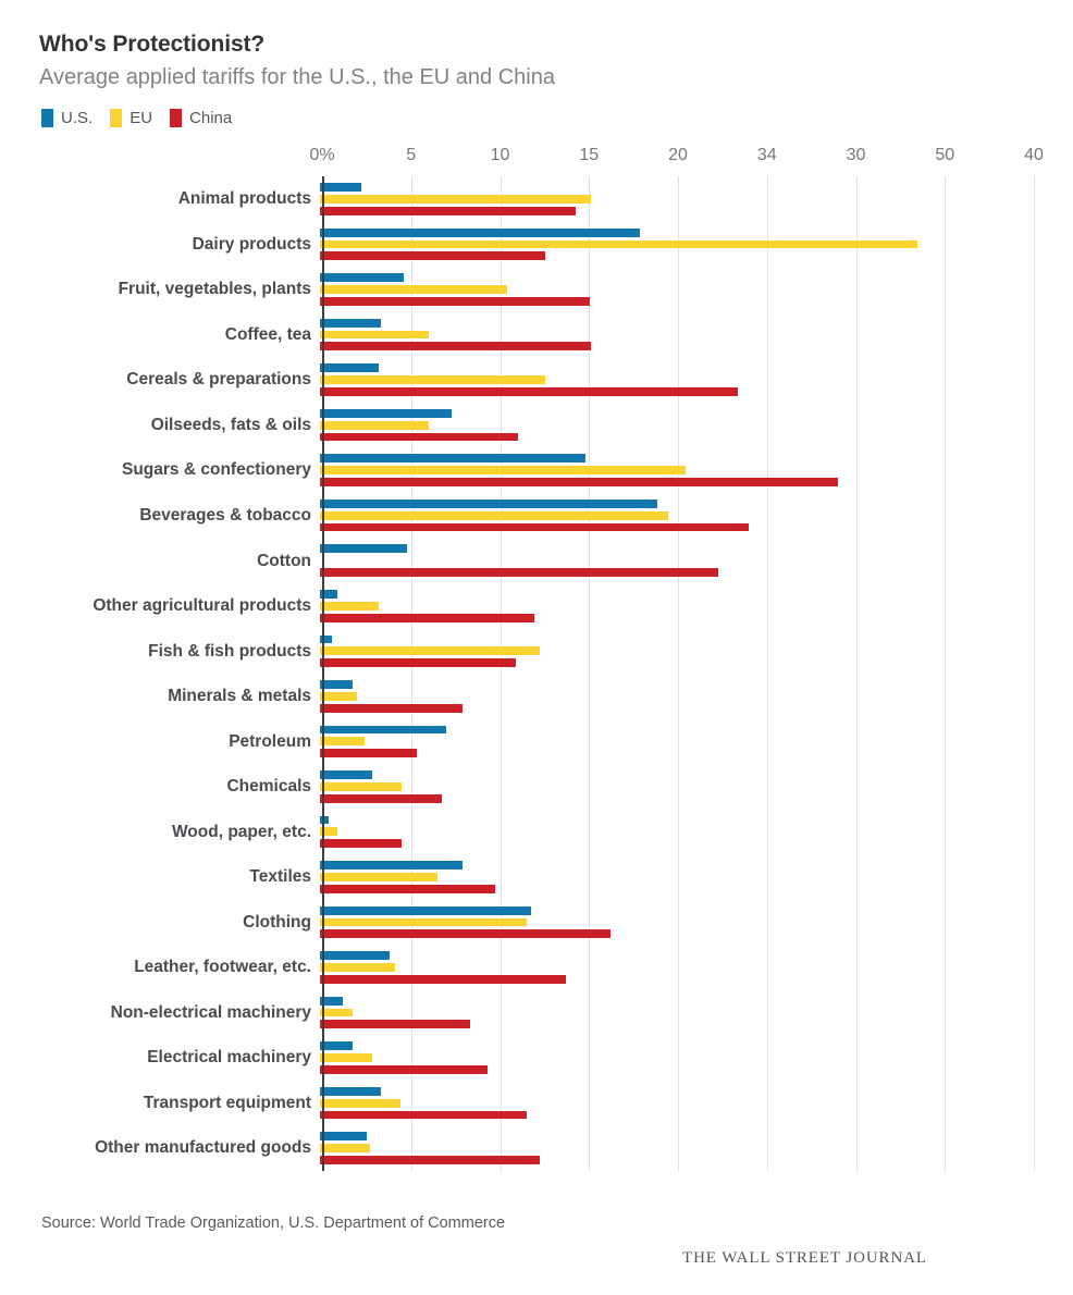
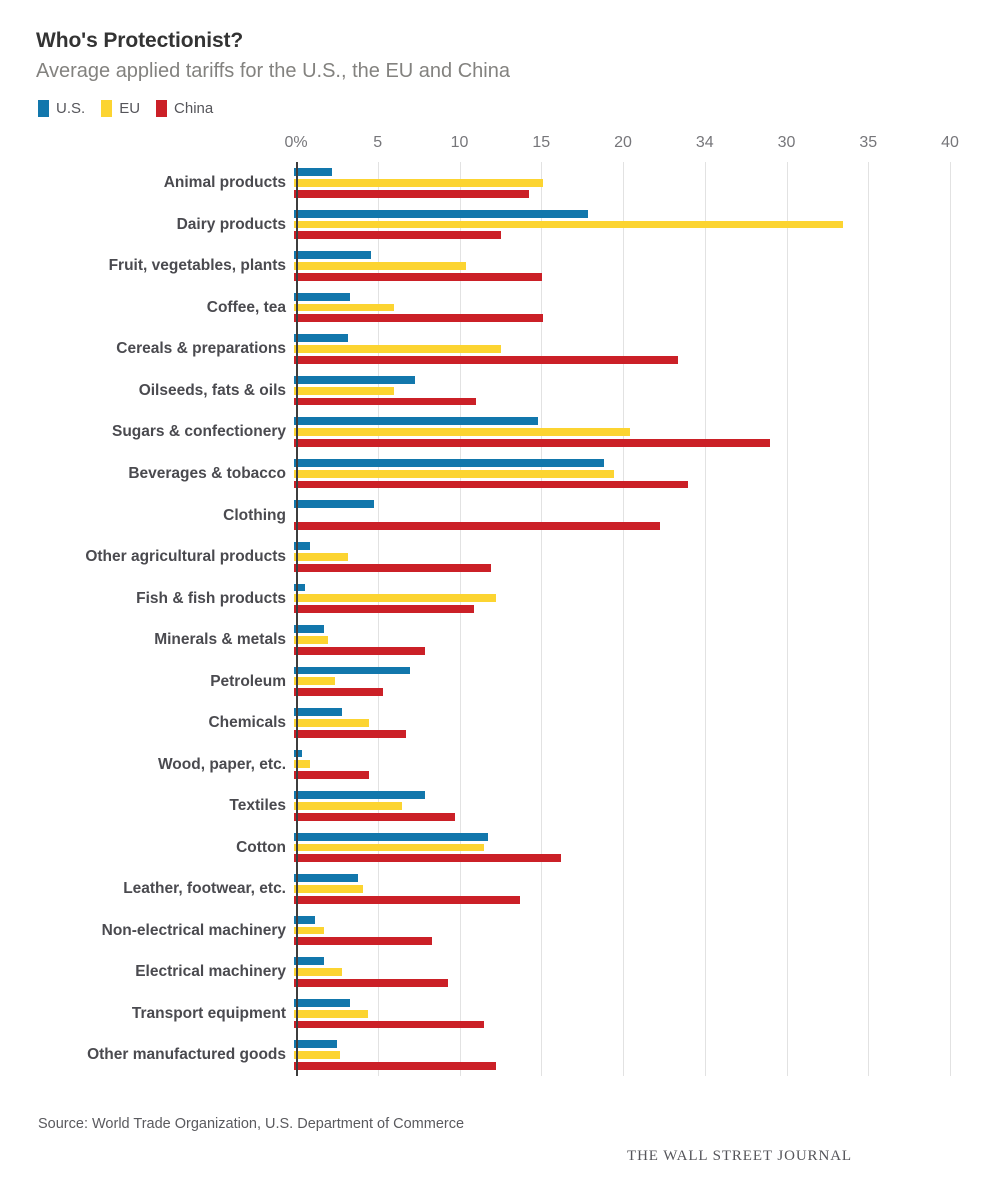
  Who's Protectionist?
  Average applied tariffs for the U.S., the EU and China
  U.S.
  EU
  China
  0%
  5
  10
  15
  20
  34
  30
- 50
+ 35
  40
  Animal products
  Dairy products
  Fruit, vegetables, plants
  Coffee, tea
  Cereals & preparations
  Oilseeds, fats & oils
  Sugars & confectionery
  Beverages & tobacco
- Cotton
+ Clothing
  Other agricultural products
  Fish & fish products
  Minerals & metals
  Petroleum
  Chemicals
  Wood, paper, etc.
  Textiles
- Clothing
+ Cotton
  Leather, footwear, etc.
  Non-electrical machinery
  Electrical machinery
  Transport equipment
  Other manufactured goods
  Source: World Trade Organization, U.S. Department of Commerce
  THE WALL STREET JOURNAL
